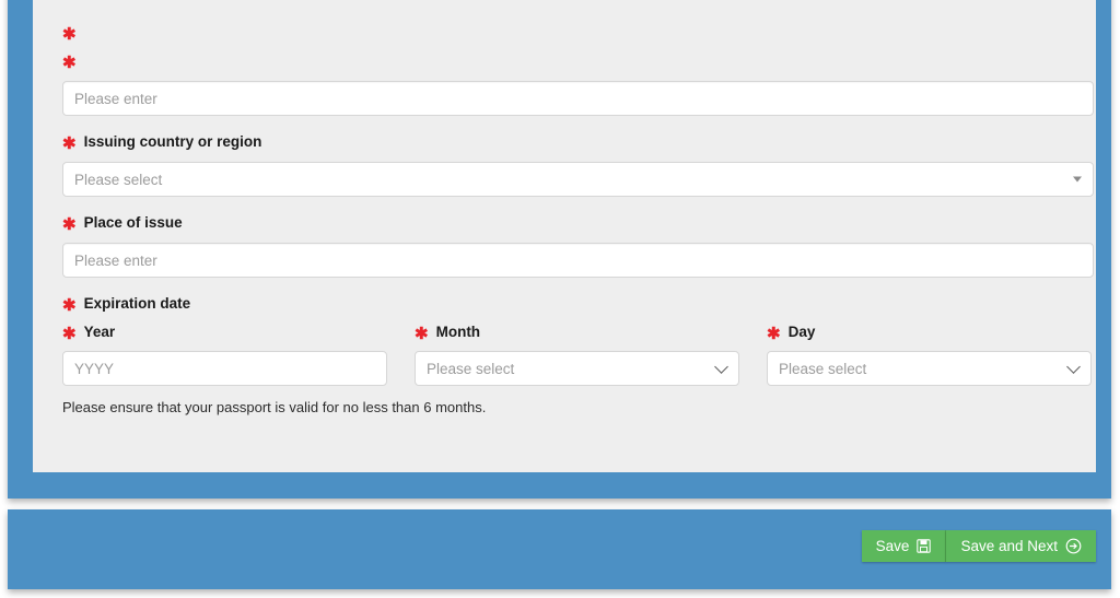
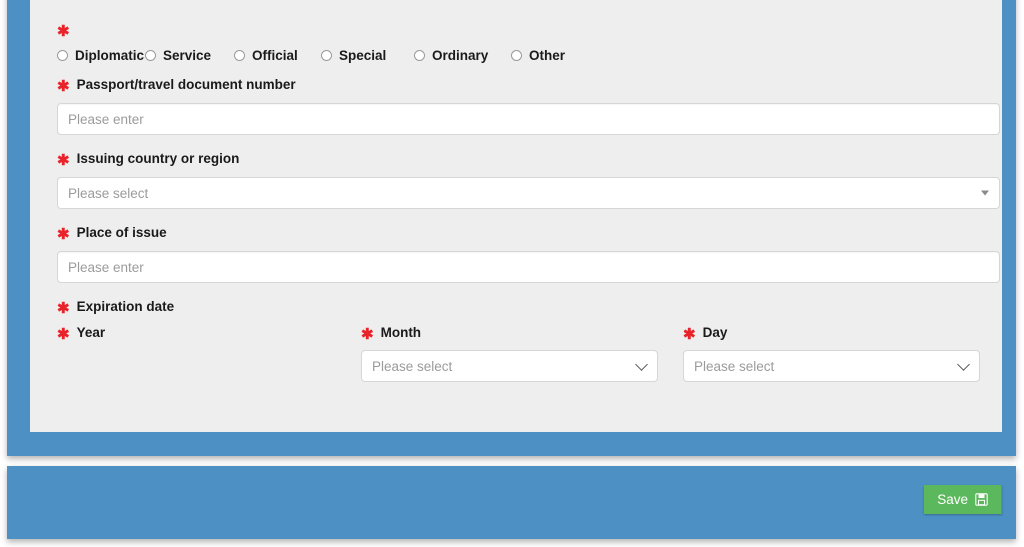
  ✱
+ Diplomatic
+ Service
+ Official
+ Special
+ Ordinary
+ Other
  ✱
+ Passport/travel document number
  Please enter
  ✱
  Issuing country or region
  Please select
  ✱
  Place of issue
  Please enter
  ✱
  Expiration date
  ✱
  Year
- YYYY
  ✱
  Month
  Please select
  ✱
  Day
  Please select
- Please ensure that your passport is valid for no less than 6 months.
  Save
- Save and Next
